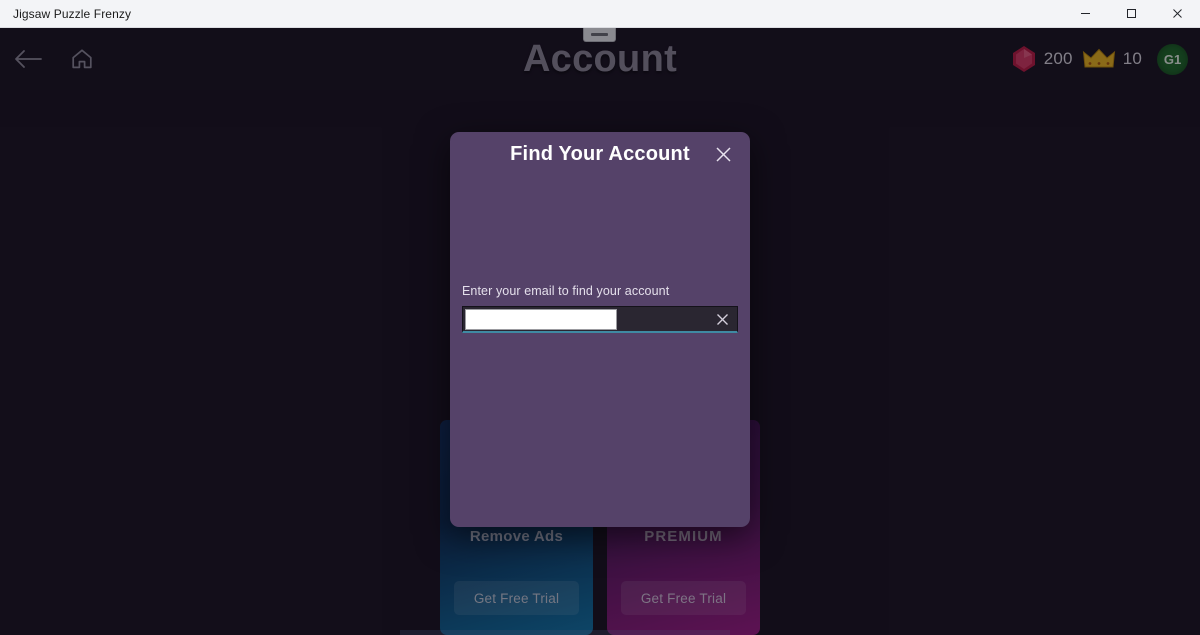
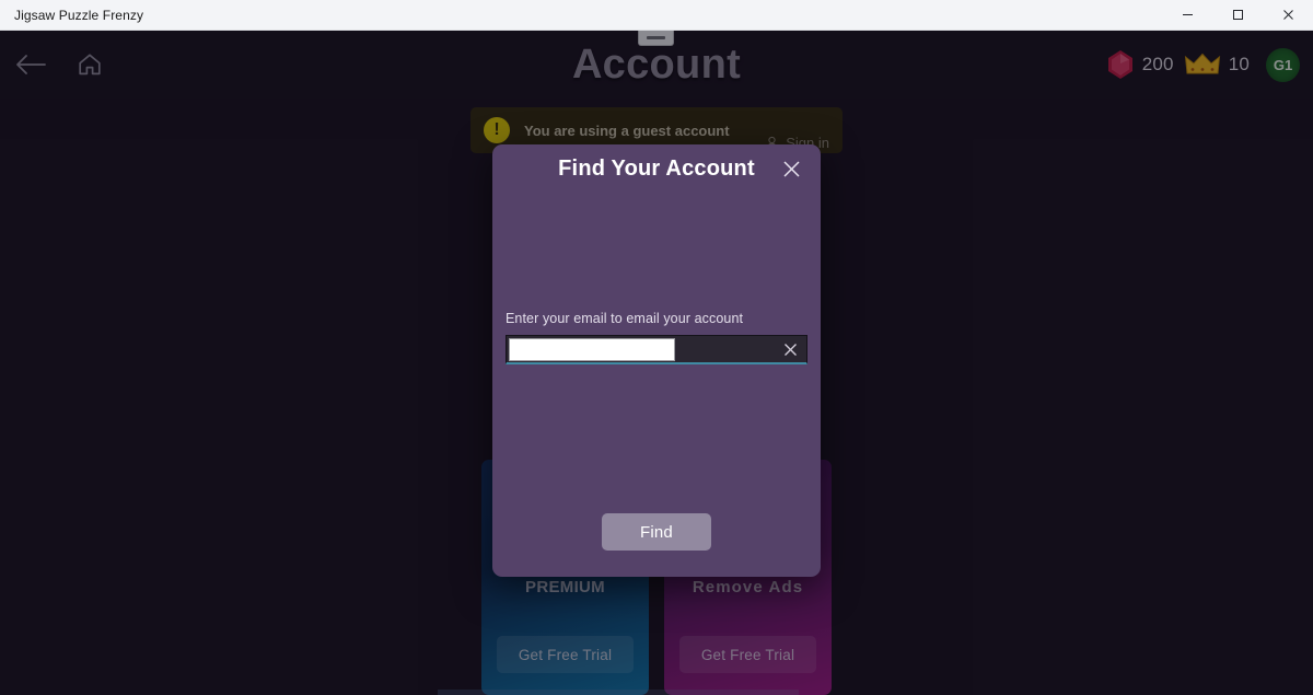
  Jigsaw Puzzle Frenzy
  Account
  200
  10
  G1
+ !
+ You are using a guest account
+ Sign in
- Remove Ads
+ PREMIUM
  Get Free Trial
- PREMIUM
+ Remove Ads
  Get Free Trial
  Find Your Account
- Enter your email to find your account
+ Enter your email to email your account
+ Find
